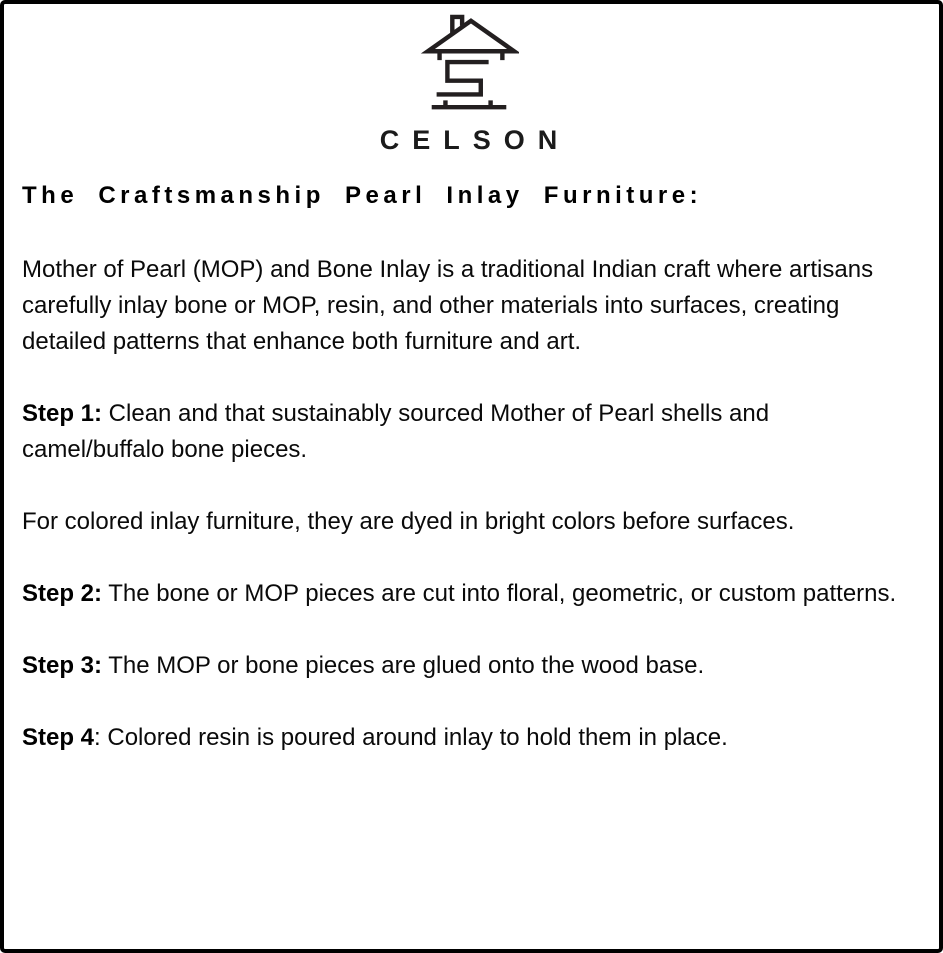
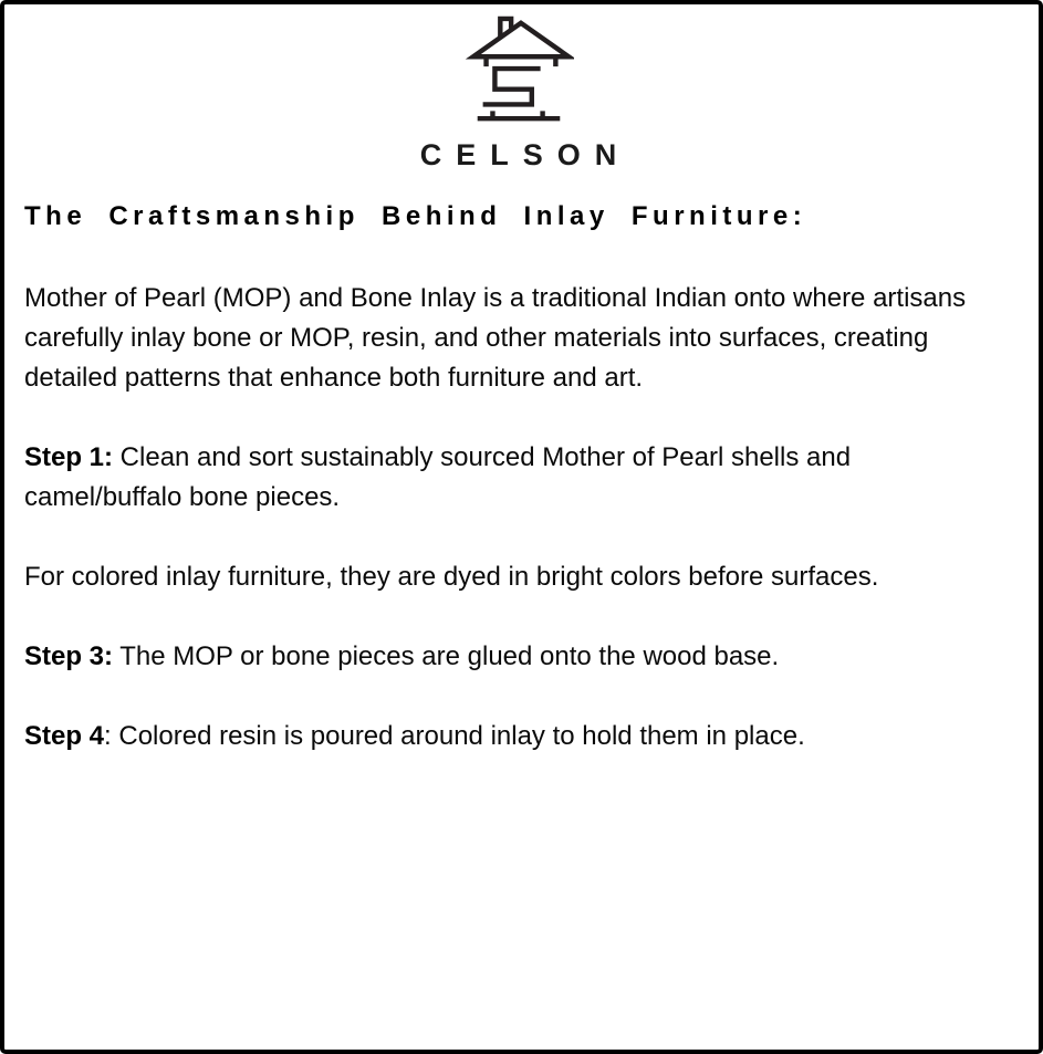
  CELSON
- The Craftsmanship Pearl Inlay Furniture:
+ The Craftsmanship Behind Inlay Furniture:
- Mother of Pearl (MOP) and Bone Inlay is a traditional Indian craft where artisans carefully inlay bone or MOP, resin, and other materials into surfaces, creating detailed patterns that enhance both furniture and art.
+ Mother of Pearl (MOP) and Bone Inlay is a traditional Indian onto where artisans carefully inlay bone or MOP, resin, and other materials into surfaces, creating detailed patterns that enhance both furniture and art.
- Step 1: Clean and that sustainably sourced Mother of Pearl shells and camel/buffalo bone pieces.
+ Step 1: Clean and sort sustainably sourced Mother of Pearl shells and camel/buffalo bone pieces.
  For colored inlay furniture, they are dyed in bright colors before surfaces.
- Step 2: The bone or MOP pieces are cut into floral, geometric, or custom patterns.
  Step 3: The MOP or bone pieces are glued onto the wood base.
  Step 4: Colored resin is poured around inlay to hold them in place.
